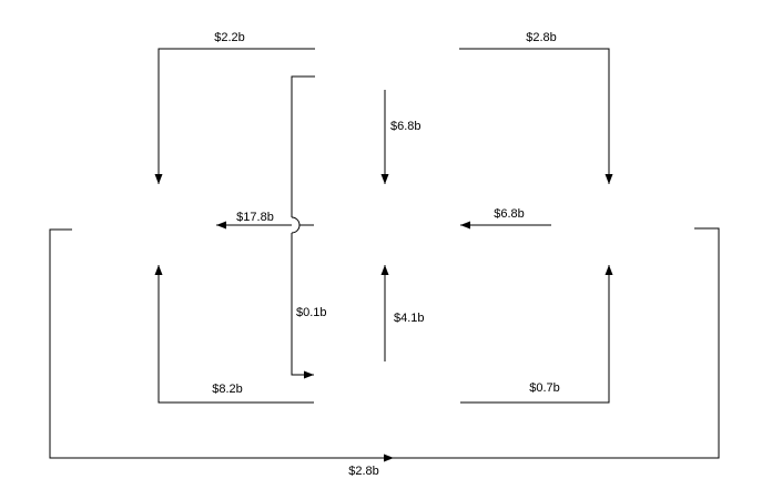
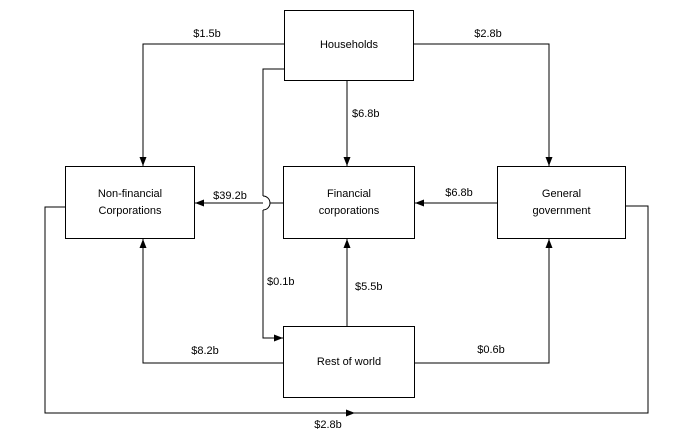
+ Households
+ Non-financial
+ Corporations
+ Financial
+ corporations
+ General
+ government
+ Rest of world
- $2.2b
+ $1.5b
  $2.8b
  $6.8b
- $17.8b
+ $39.2b
  $6.8b
  $0.1b
- $4.1b
+ $5.5b
  $8.2b
- $0.7b
+ $0.6b
  $2.8b
